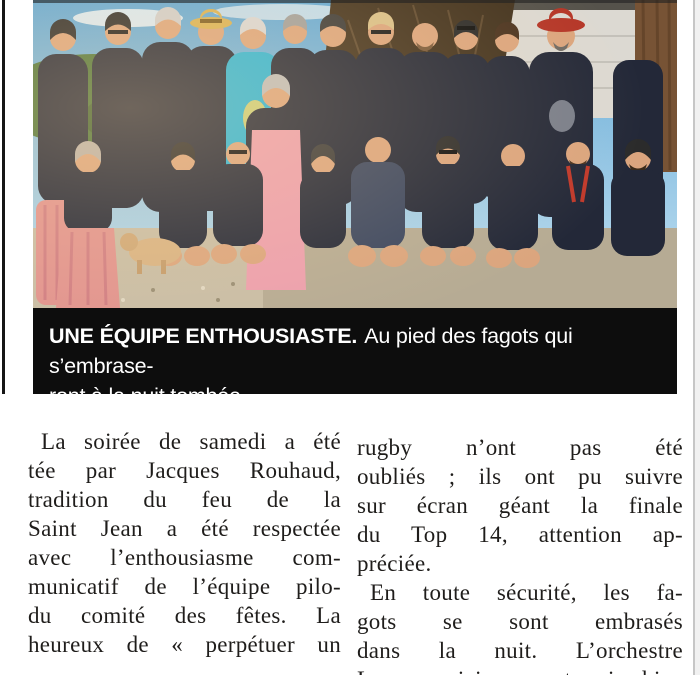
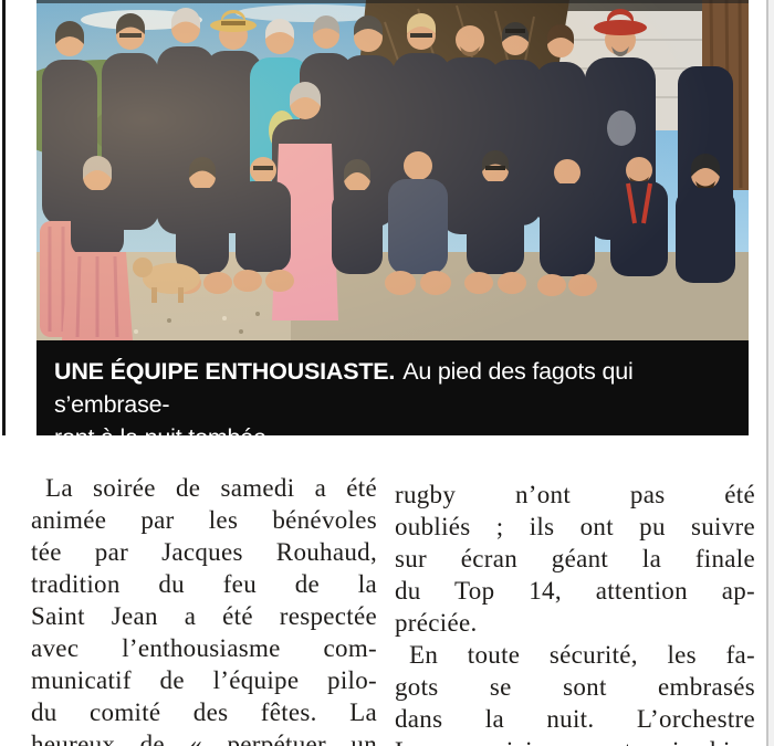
  UNE ÉQUIPE ENTHOUSIASTE. Au pied des fagots qui s’embrase-
  ront à la nuit tombée.
  La soirée de samedi a été
+ animée par les bénévoles
  tée par Jacques Rouhaud,
  tradition du feu de la
  Saint Jean a été respectée
  avec l’enthousiasme com-
  municatif de l’équipe pilo-
  du comité des fêtes. La
  heureux de « perpétuer un
  rugby n’ont pas été
  oubliés ; ils ont pu suivre
  sur écran géant la finale
  du Top 14, attention ap-
  préciée.
  En toute sécurité, les fa-
  gots se sont embrasés
  dans la nuit. L’orchestre
